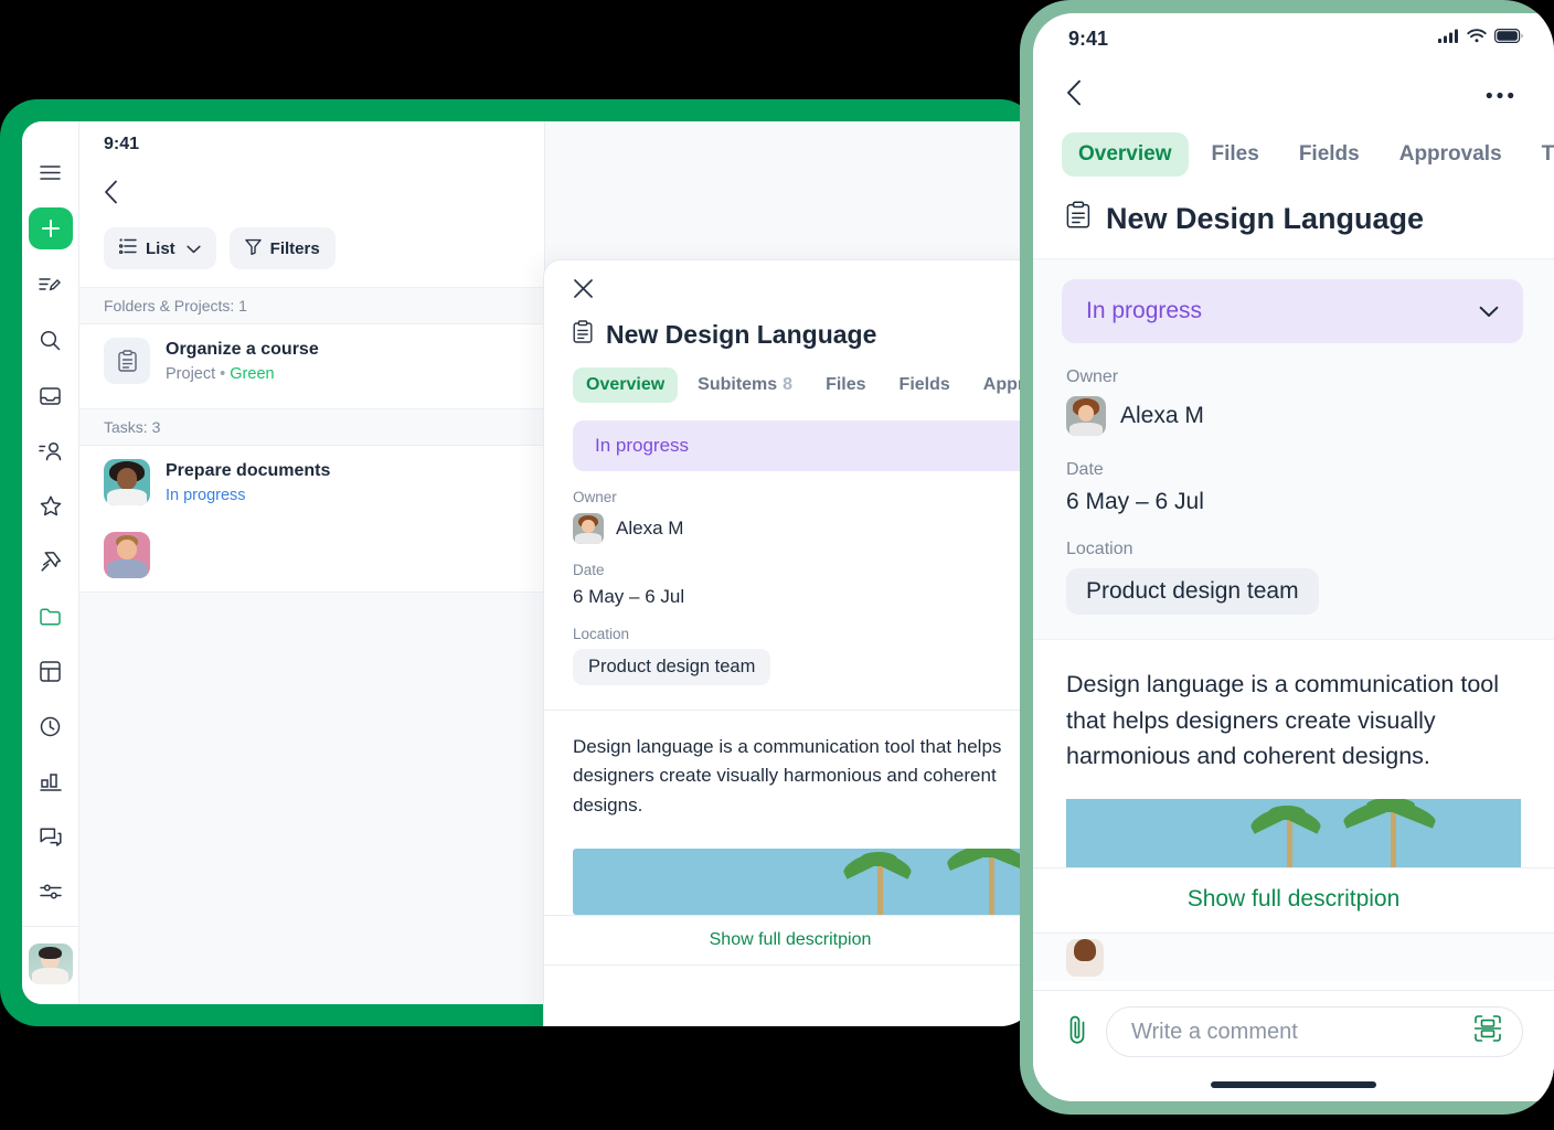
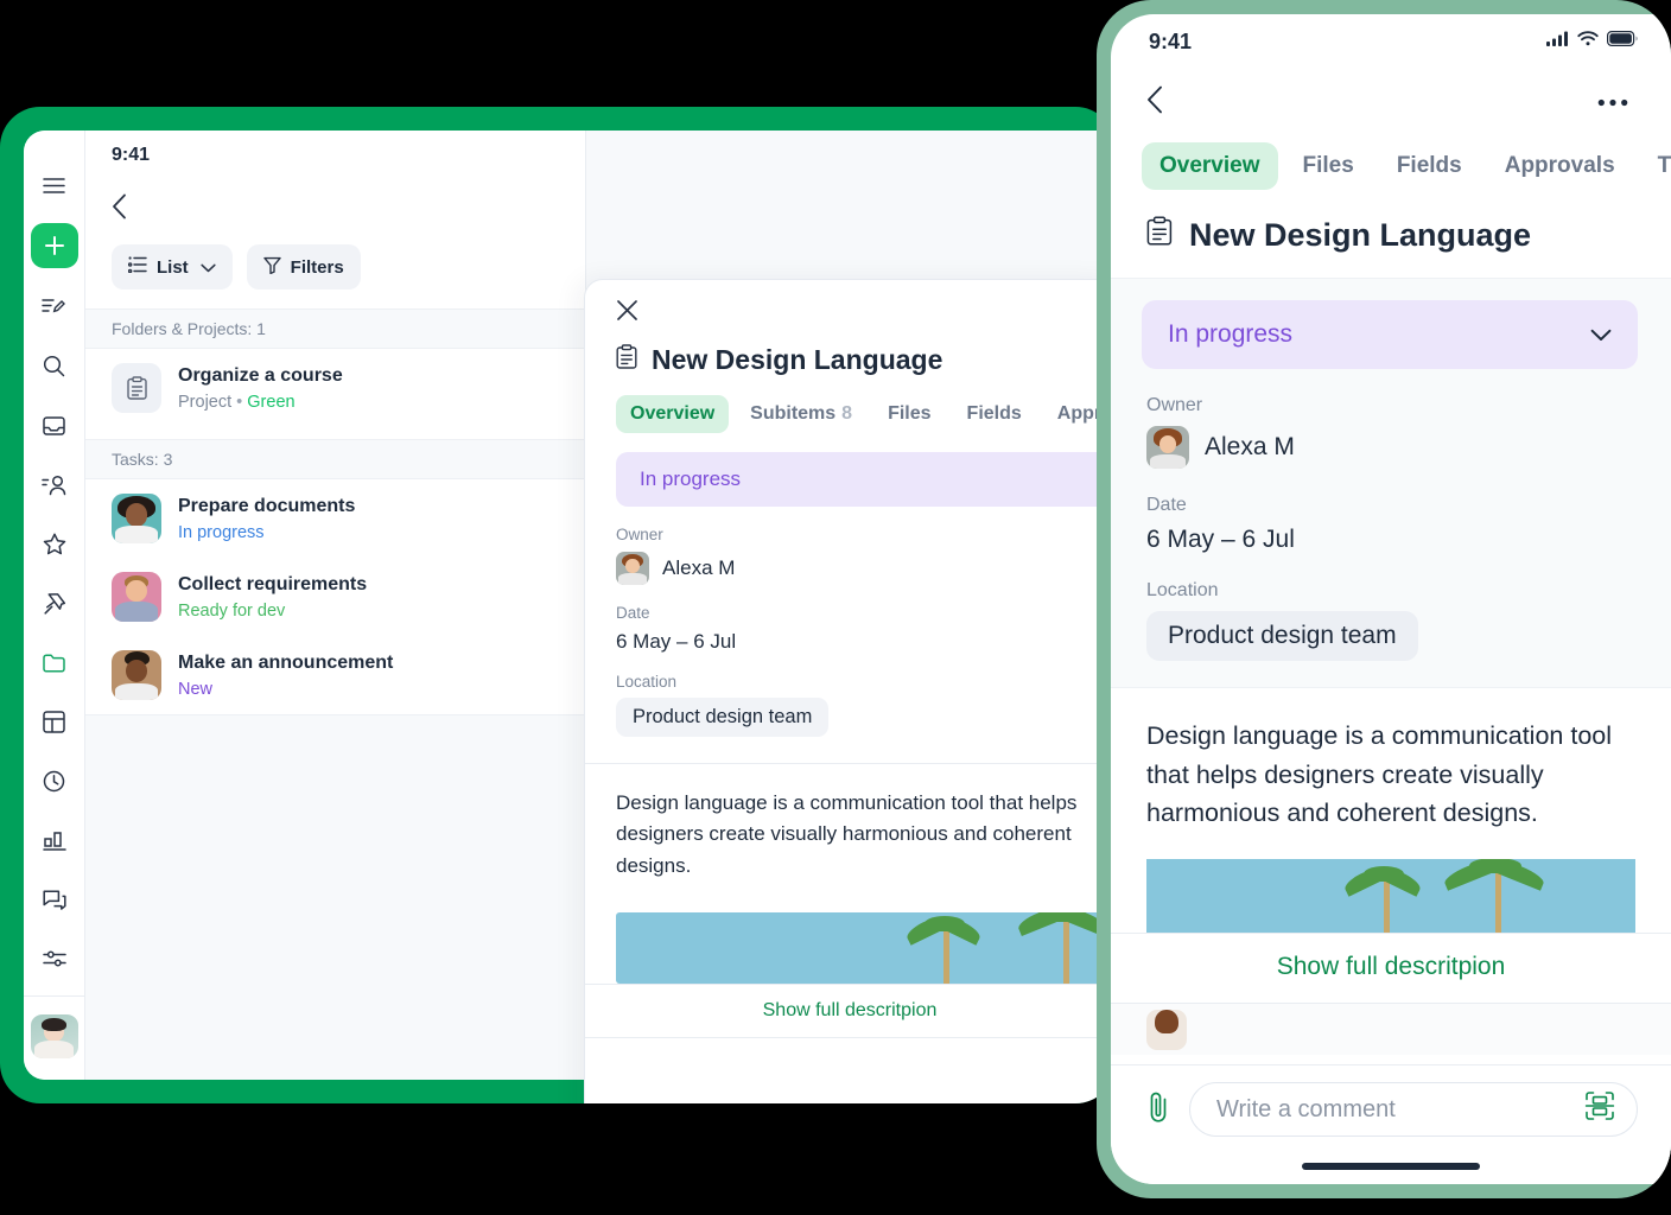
  9:41
  List
  Filters
  Folders & Projects: 1
  Organize a course
  Project • Green
  Tasks: 3
  Prepare documents
  In progress
+ Collect requirements
+ Ready for dev
+ Make an announcement
+ New
  New Design Language
  Overview
  Subitems 8
  Files
  Fields
  In progress
  Owner
  Alexa M
  Date
  6 May – 6 Jul
  Location
  Product design team
  Design language is a communication tool that helps designers create visually harmonious and coherent designs.
  Show full descritpion
  9:41
  Overview
  Files
  Fields
  Approvals
  New Design Language
  In progress
  Owner
  Alexa M
  Date
  6 May – 6 Jul
  Location
  Product design team
  Design language is a communication tool that helps designers create visually harmonious and coherent designs.
  Show full descritpion
  Write a comment
